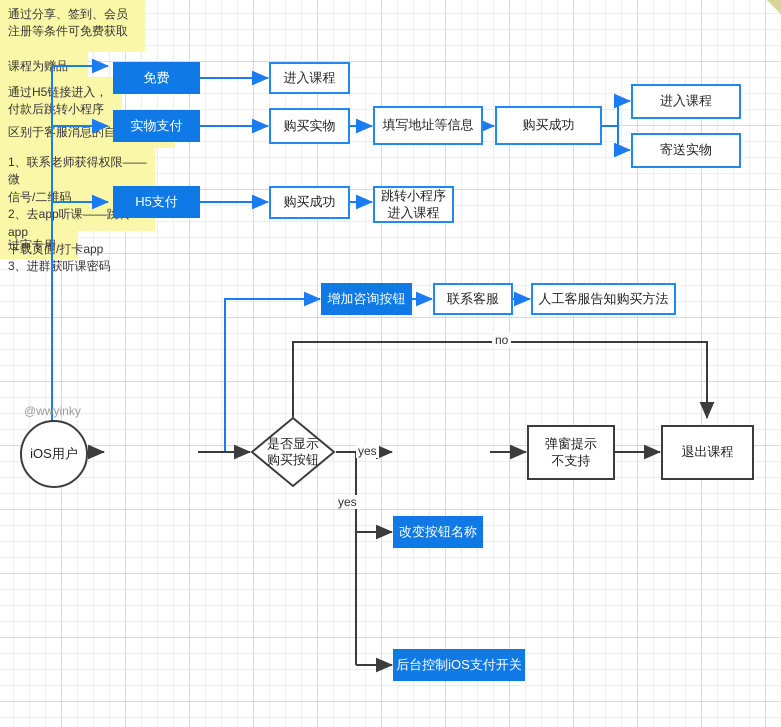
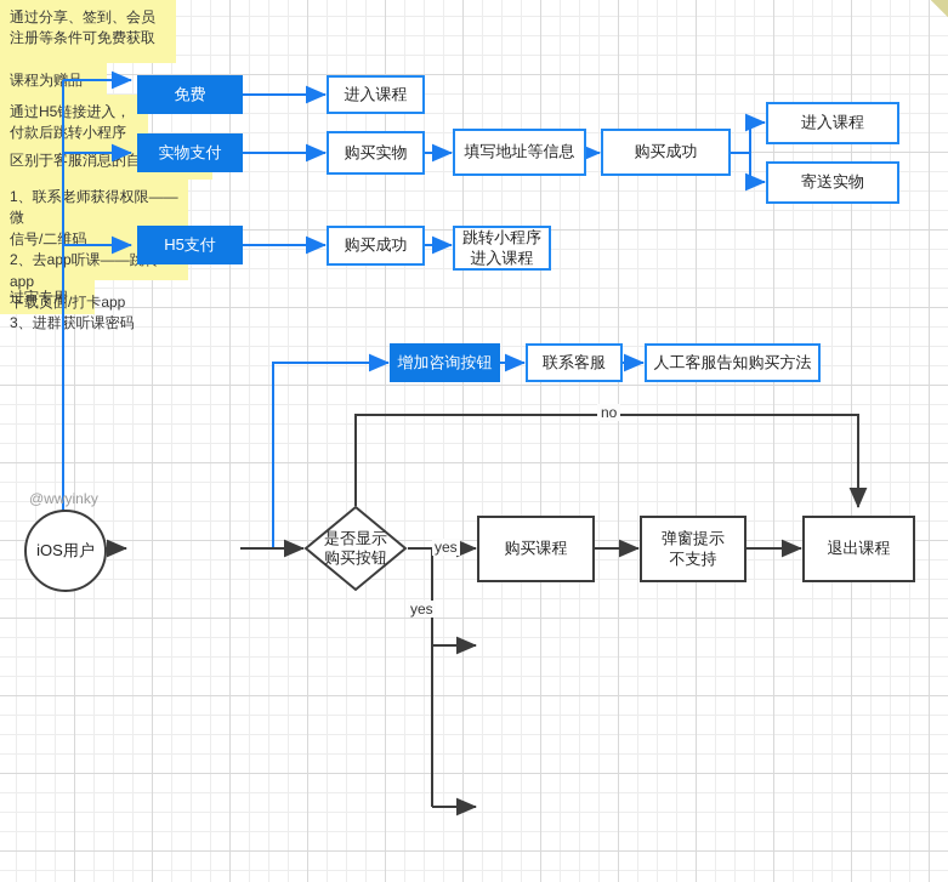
  @wwyinky
  通过分享、签到、会员
  注册等条件可免费获取
  课程为赠
  通过H5链接进入，
  付款后跳转小程序
  区别于客服消息的自
  1、联系老师获得权限——微
  信号/二维码
  2、去app听课——app
  3、进群获听课密码
  过审专用
  免费
  实物支付
  H5支付
  进入课程
  购买实物
  填写地址等信息
  购买成功
  进入课程
  寄送实物
  购买成功
  跳转小程序
  进入课程
  增加咨询按钮
  联系客服
  人工客服告知购买方法
  iOS用户
  是否显示
  购买按钮
+ 购买课程
  弹窗提示
  不支持
  退出课程
- 改变按钮名称
- 后台控制iOS支付开关
  no
  yes
  yes
